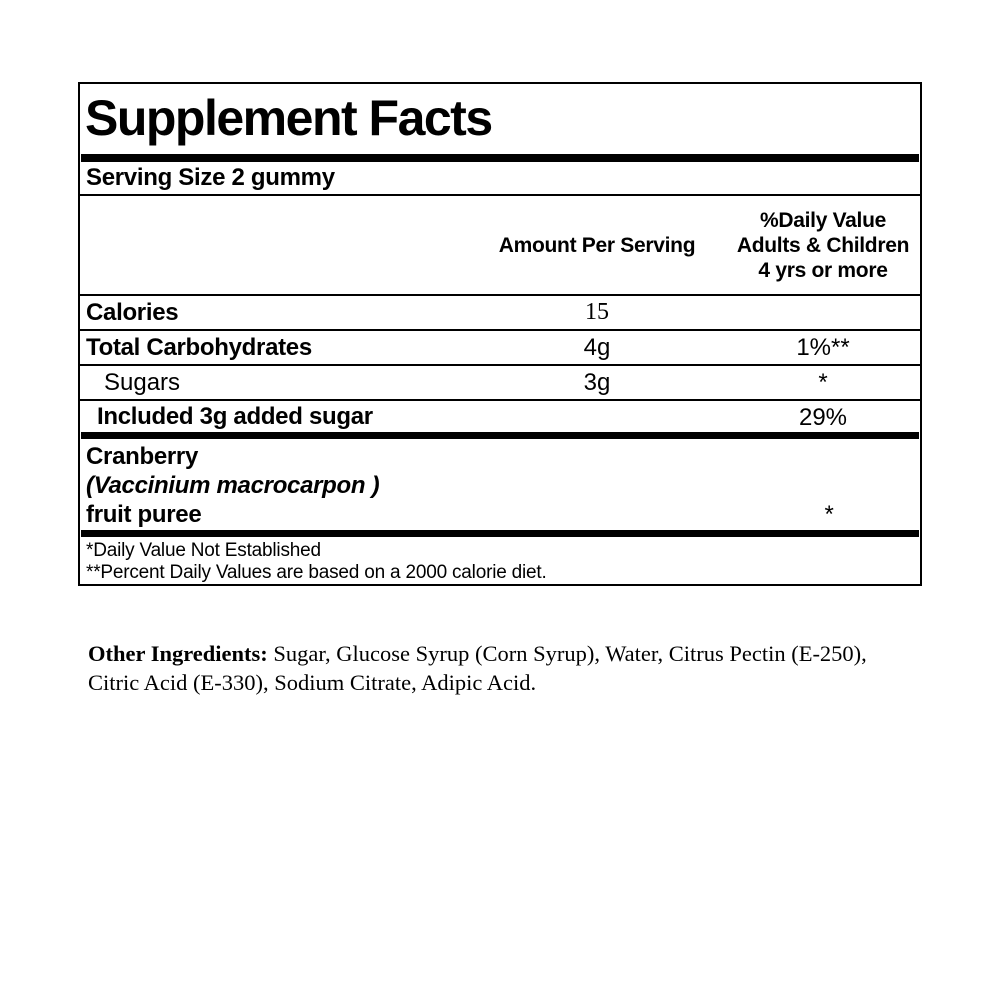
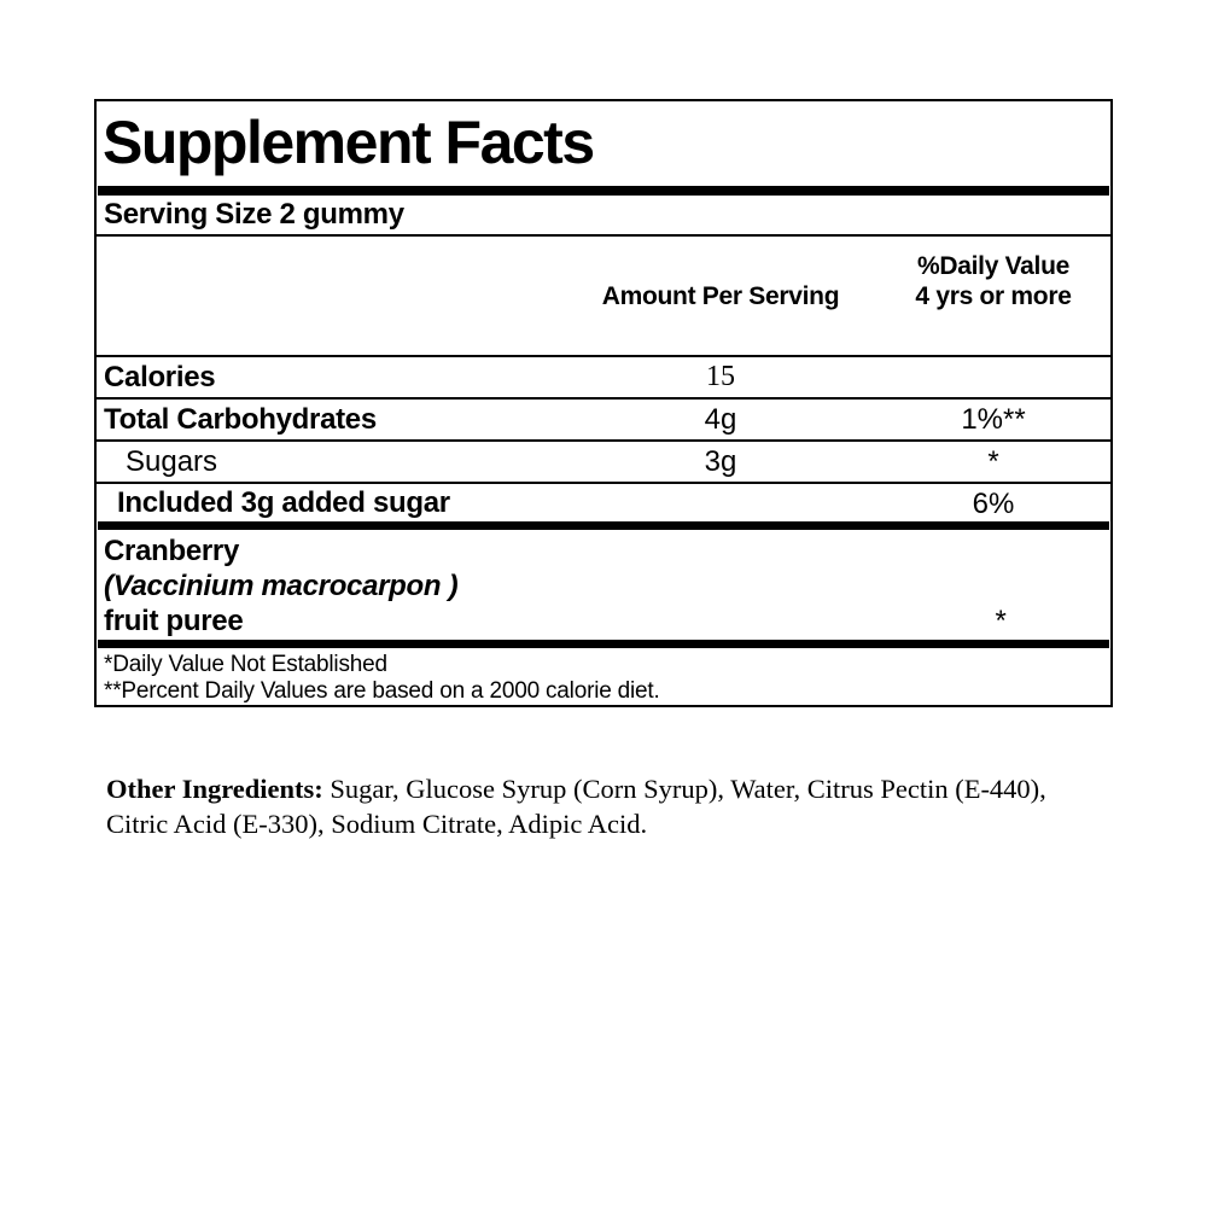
  Supplement Facts
  Serving Size 2 gummy
  Amount Per Serving
  %Daily Value
- Adults & Children
  4 yrs or more
  Calories
  15
  Total Carbohydrates
  4g
  1%**
  Sugars
  3g
  *
  Included 3g added sugar
- 29%
+ 6%
  Cranberry
  (Vaccinium macrocarpon )
  fruit puree
  *
  *Daily Value Not Established
  **Percent Daily Values are based on a 2000 calorie diet.
- Other Ingredients: Sugar, Glucose Syrup (Corn Syrup), Water, Citrus Pectin (E-250), Citric Acid (E-330), Sodium Citrate, Adipic Acid.
+ Other Ingredients: Sugar, Glucose Syrup (Corn Syrup), Water, Citrus Pectin (E-440), Citric Acid (E-330), Sodium Citrate, Adipic Acid.
